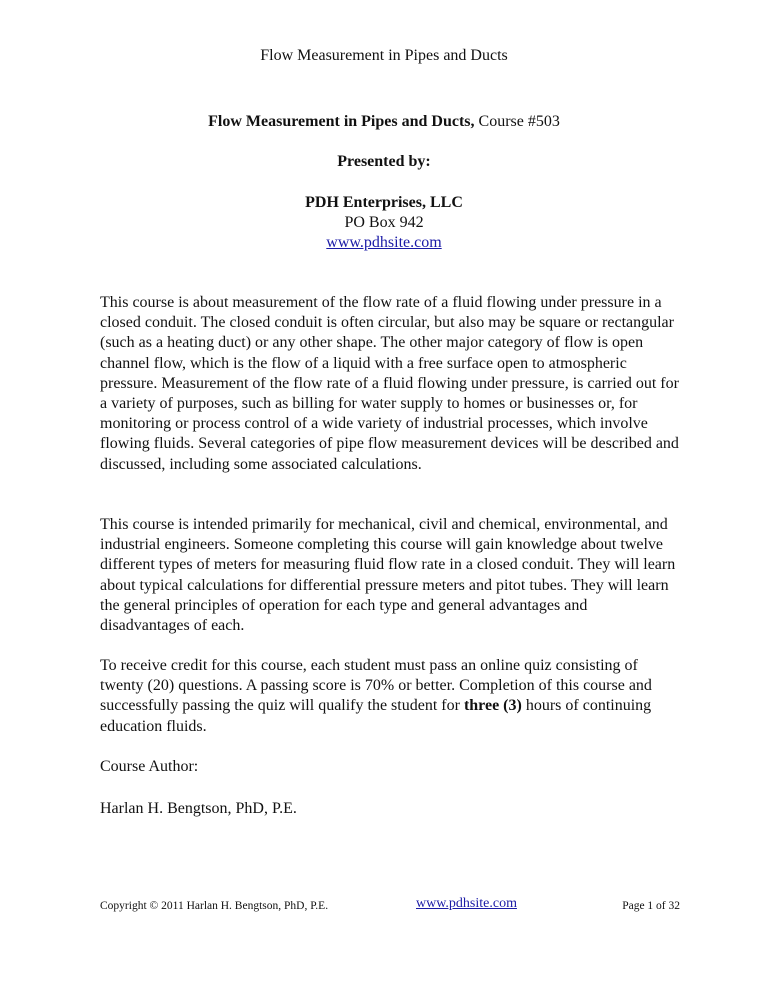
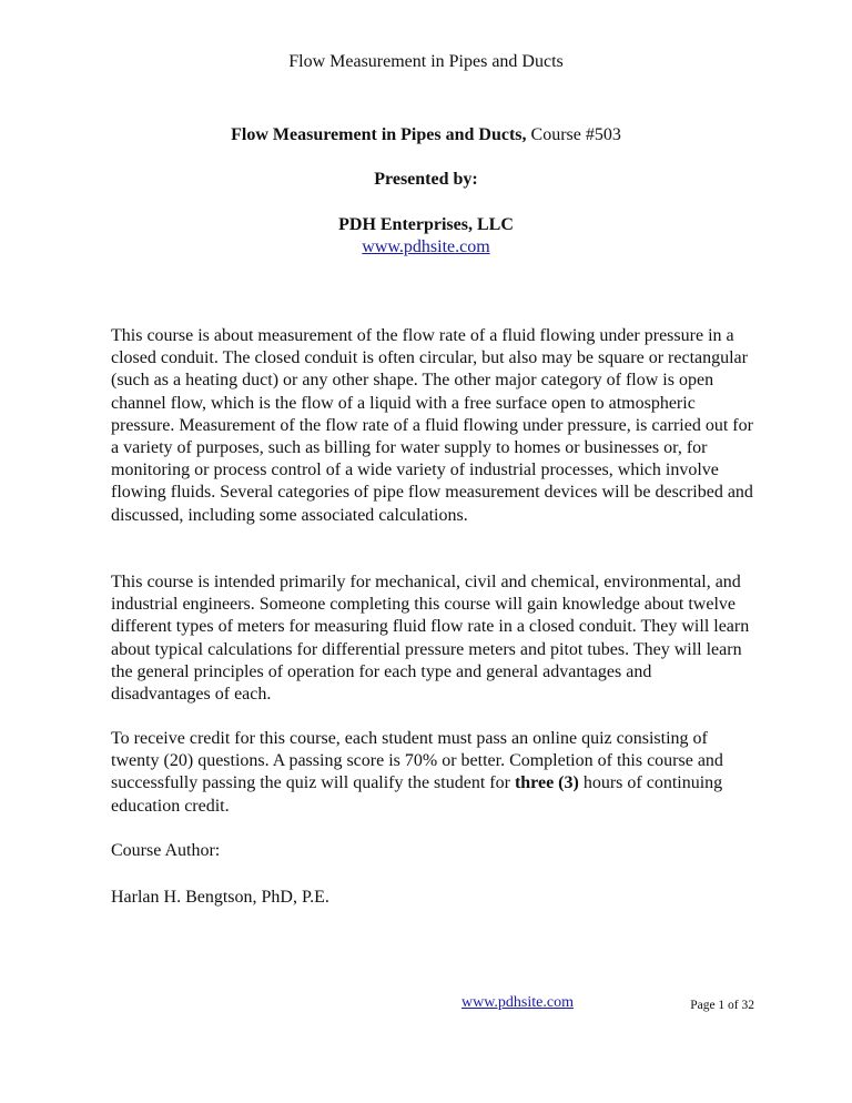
  Flow Measurement in Pipes and Ducts
  Flow Measurement in Pipes and Ducts, Course #503
  Presented by:
  PDH Enterprises, LLC
- PO Box 942
  www.pdhsite.com
  This course is about measurement of the flow rate of a fluid flowing under pressure in a closed conduit. The closed conduit is often circular, but also may be square or rectangular (such as a heating duct) or any other shape. The other major category of flow is open channel flow, which is the flow of a liquid with a free surface open to atmospheric pressure. Measurement of the flow rate of a fluid flowing under pressure, is carried out for a variety of purposes, such as billing for water supply to homes or businesses or, for monitoring or process control of a wide variety of industrial processes, which involve flowing fluids. Several categories of pipe flow measurement devices will be described and discussed, including some associated calculations.
  This course is intended primarily for mechanical, civil and chemical, environmental, and industrial engineers. Someone completing this course will gain knowledge about twelve different types of meters for measuring fluid flow rate in a closed conduit. They will learn about typical calculations for differential pressure meters and pitot tubes. They will learn the general principles of operation for each type and general advantages and disadvantages of each.
- To receive credit for this course, each student must pass an online quiz consisting of twenty (20) questions. A passing score is 70% or better. Completion of this course and successfully passing the quiz will qualify the student for three (3) hours of continuing education fluids.
+ To receive credit for this course, each student must pass an online quiz consisting of twenty (20) questions. A passing score is 70% or better. Completion of this course and successfully passing the quiz will qualify the student for three (3) hours of continuing education credit.
  Course Author:
  Harlan H. Bengtson, PhD, P.E.
- Copyright © 2011 Harlan H. Bengtson, PhD, P.E.
  www.pdhsite.com
  Page 1 of 32
